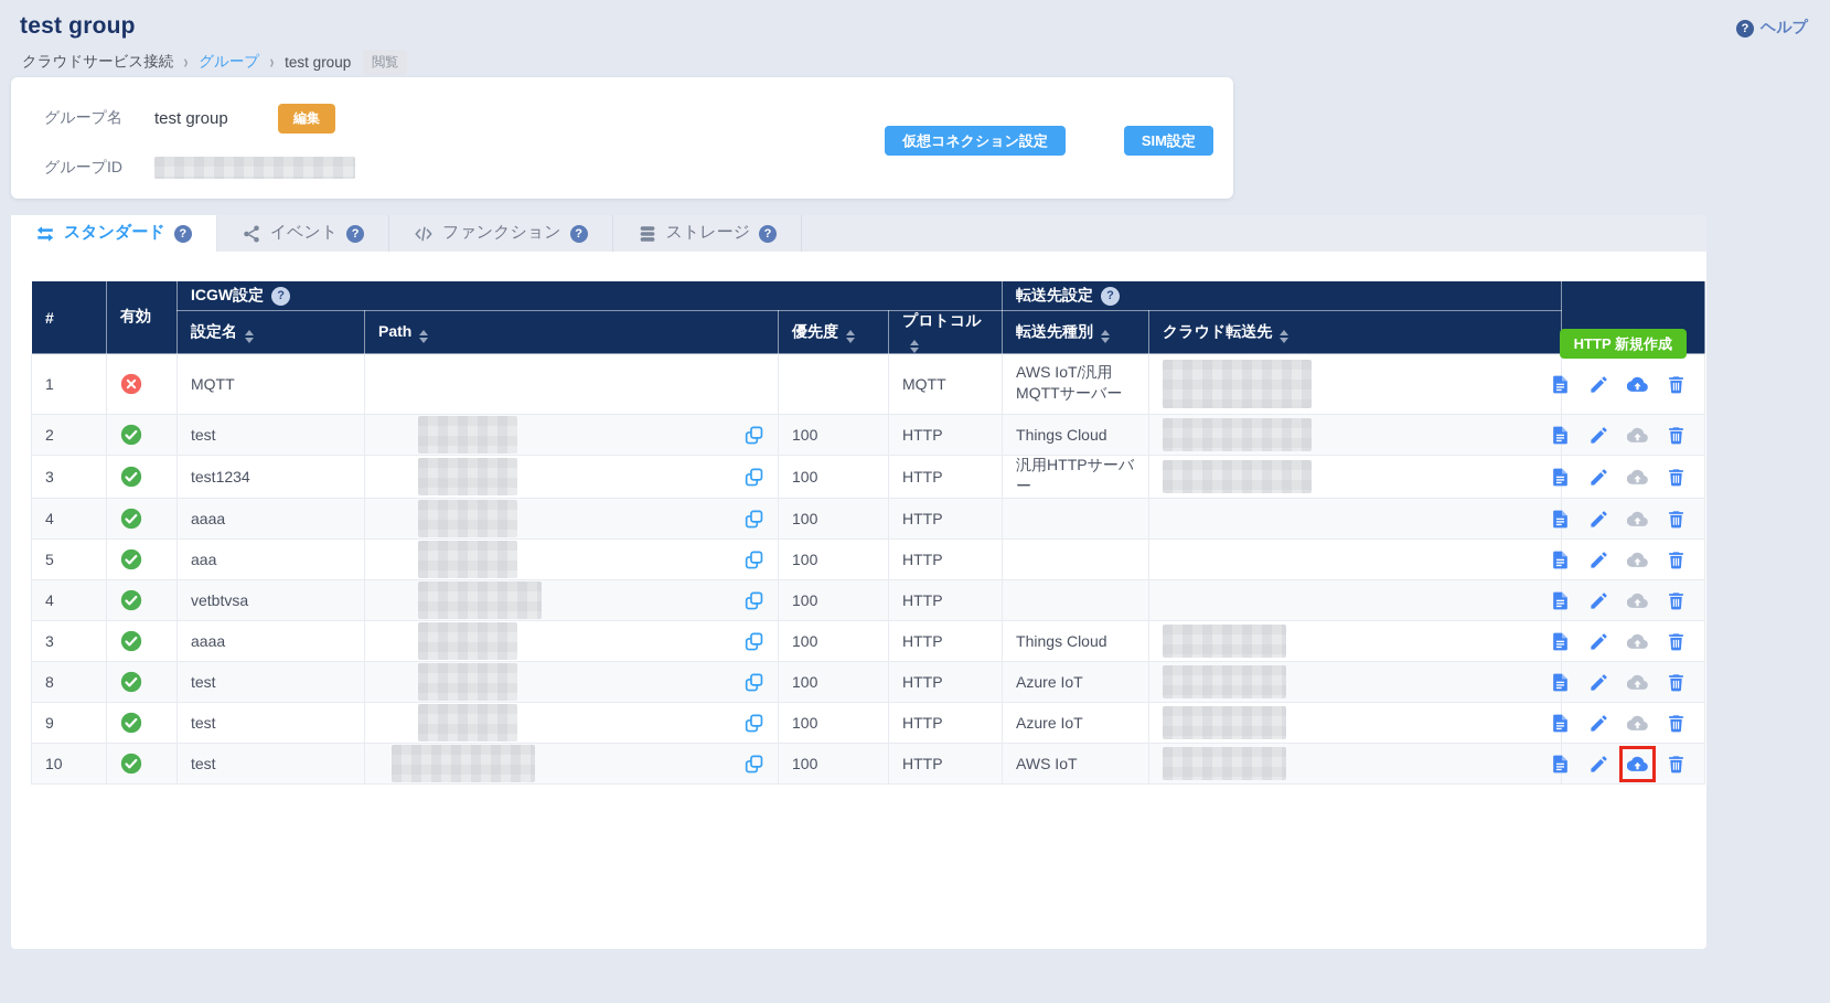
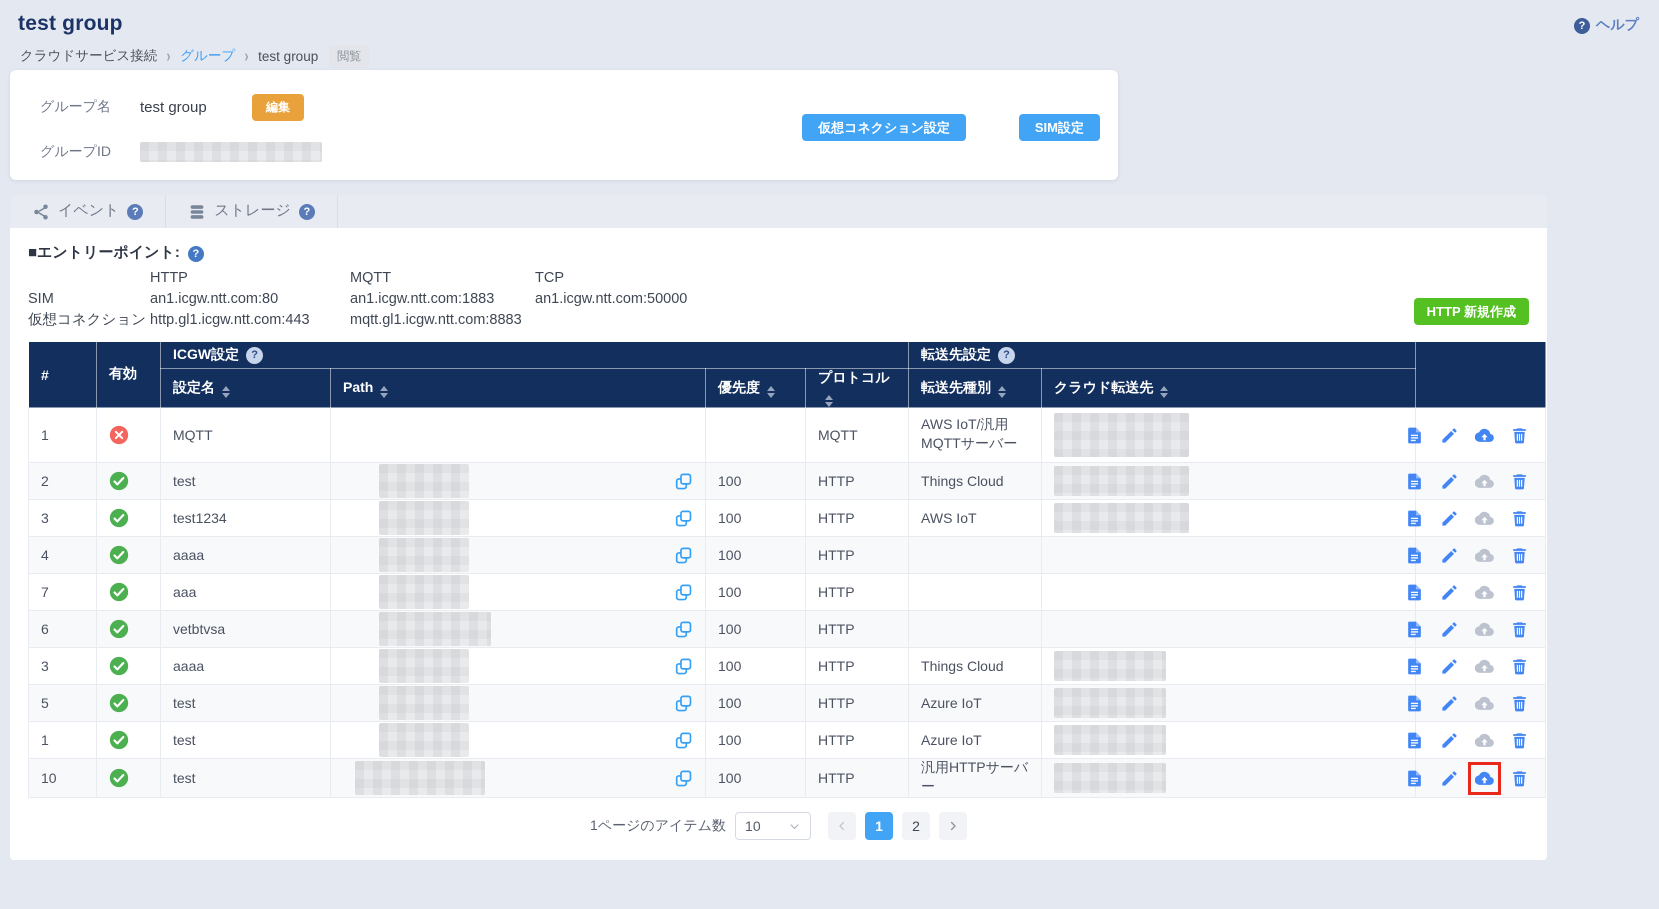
  test group
  ヘルプ
  クラウドサービス接続
  グループ
  test group
  閲覧
  グループ名
  test group
  編集
  グループID
  仮想コネクション設定
  SIM設定
- スタンダード
  イベント
- ファンクション
  ストレージ
+ ■エントリーポイント:
+ HTTP
+ MQTT
+ TCP
+ SIM
+ an1.icgw.ntt.com:80
+ an1.icgw.ntt.com:1883
+ an1.icgw.ntt.com:50000
+ 仮想コネクション
+ http.gl1.icgw.ntt.com:443
+ mqtt.gl1.icgw.ntt.com:8883
  HTTP 新規作成
  #	有効	ICGW設定	転送先設定
  設定名	Path	優先度	プロトコル	転送先種別	クラウド転送先
  1		MQTT			MQTT	AWS IoT/汎用 MQTTサーバー
  2		test		100	HTTP	Things Cloud
- 3		test1234		100	HTTP	汎用HTTPサーバー
+ 3		test1234		100	HTTP	AWS IoT
  4		aaaa		100	HTTP
- 5		aaa		100	HTTP
+ 7		aaa		100	HTTP
- 4		vetbtvsa		100	HTTP
+ 6		vetbtvsa		100	HTTP
  3		aaaa		100	HTTP	Things Cloud
- 8		test		100	HTTP	Azure IoT
+ 5		test		100	HTTP	Azure IoT
- 9		test		100	HTTP	Azure IoT
+ 1		test		100	HTTP	Azure IoT
- 10		test		100	HTTP	AWS IoT
+ 10		test		100	HTTP	汎用HTTPサーバー
+ 1ページのアイテム数
+ 10
+ 1
+ 2
